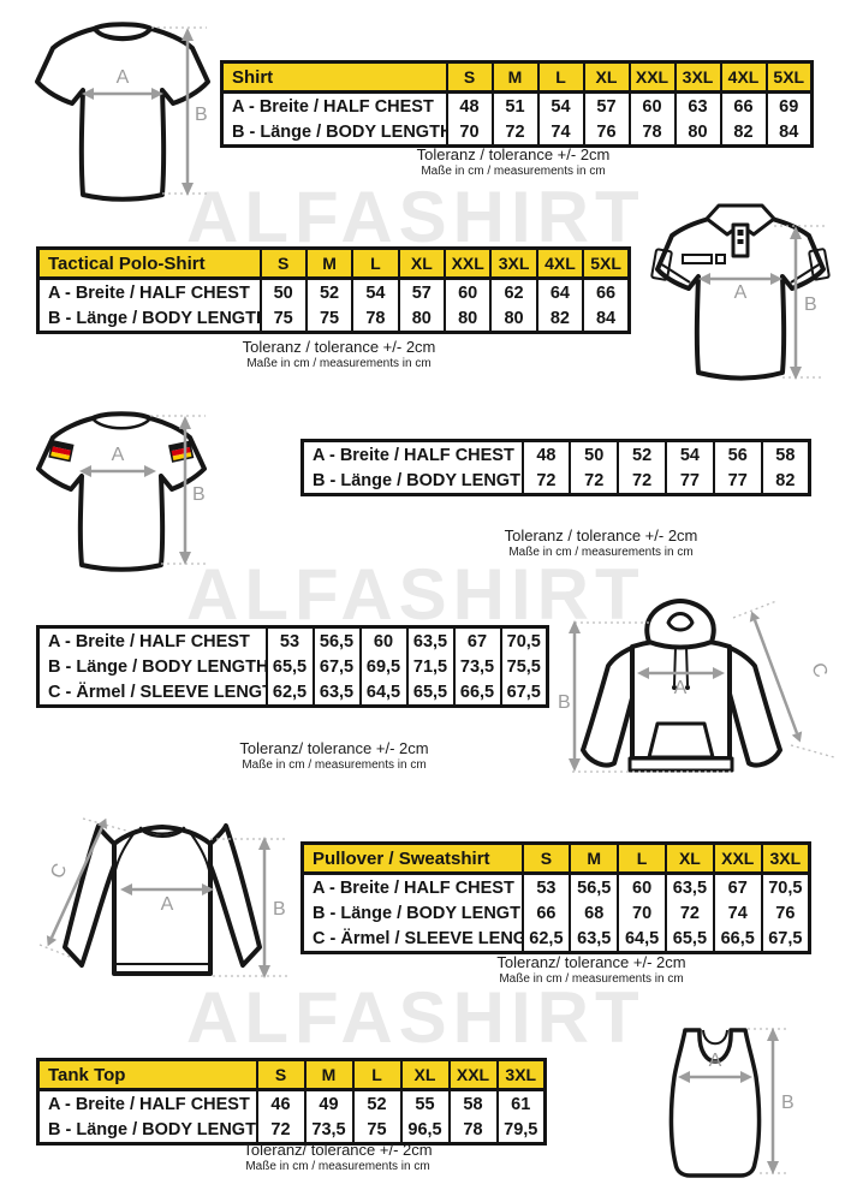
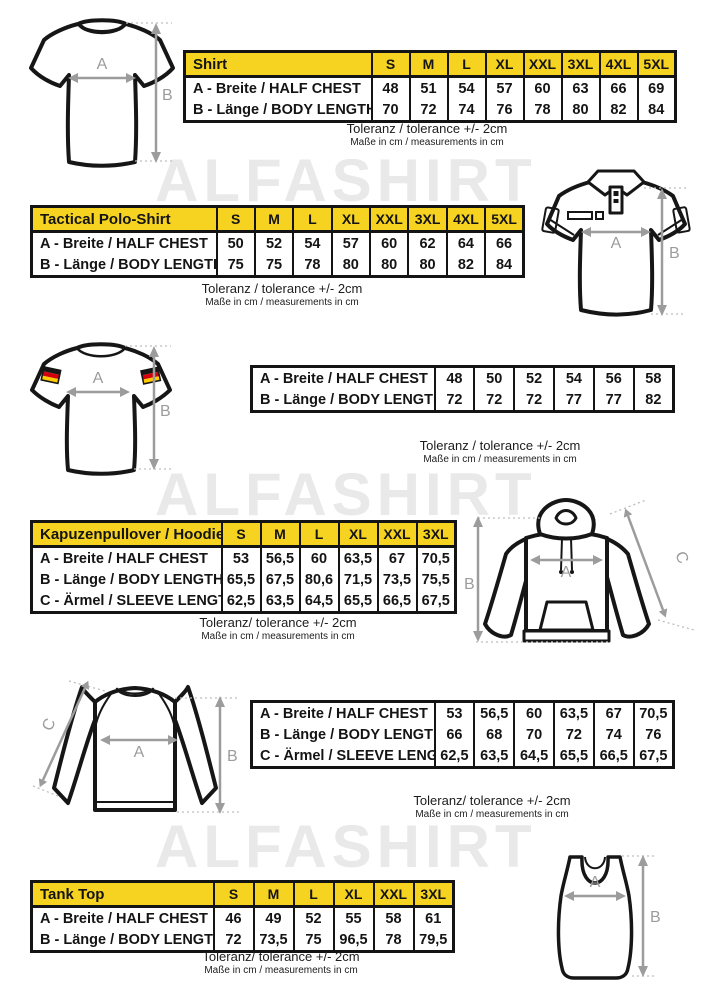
  ALFASHIRT
  ALFASHIRT
  ALFASHIRT
  A
  B
  Shirt	S	M	L	XL	XXL	3XL	4XL	5XL
  A - Breite / HALF CHEST	48	51	54	57	60	63	66	69
  B - Länge / BODY LENGTH	70	72	74	76	78	80	82	84
  Toleranz / tolerance +/- 2cm
  Maße in cm / measurements in cm
  Tactical Polo-Shirt	S	M	L	XL	XXL	3XL	4XL	5XL
  A - Breite / HALF CHEST	50	52	54	57	60	62	64	66
  B - Länge / BODY LENGT	75	75	78	80	80	80	82	84
  Toleranz / tolerance +/- 2cm
  Maße in cm / measurements in cm
  A
  B
  A
  B
  A - Breite / HALF CHEST	48	50	52	54	56	58
  B - Länge / BODY LENGT	72	72	72	77	77	82
  Toleranz / tolerance +/- 2cm
  Maße in cm / measurements in cm
+ Kapuzenpullover / Hoodie	S	M	L	XL	XXL	3XL
  A - Breite / HALF CHEST	53	56,5	60	63,5	67	70,5
- B - Länge / BODY LENGTH	65,5	67,5	69,5	71,5	73,5	75,5
+ B - Länge / BODY LENGTH	65,5	67,5	80,6	71,5	73,5	75,5
  C - Ärmel / SLEEVE LENG	62,5	63,5	64,5	65,5	66,5	67,5
  Toleranz/ tolerance +/- 2cm
  Maße in cm / measurements in cm
  B
  A
  A
  B
- Pullover / Sweatshirt	S	M	L	XL	XXL	3XL
  A - Breite / HALF CHEST	53	56,5	60	63,5	67	70,5
  B - Länge / BODY LENGT	66	68	70	72	74	76
  C - Ärmel / SLEEVE LENG	62,5	63,5	64,5	65,5	66,5	67,5
  Toleranz/ tolerance +/- 2cm
  Maße in cm / measurements in cm
  Tank Top	S	M	L	XL	XXL	3XL
  A - Breite / HALF CHEST	46	49	52	55	58	61
  B - Länge / BODY LENGT	72	73,5	75	96,5	78	79,5
  Toleranz/ tolerance +/- 2cm
  Maße in cm / measurements in cm
  A
  B
